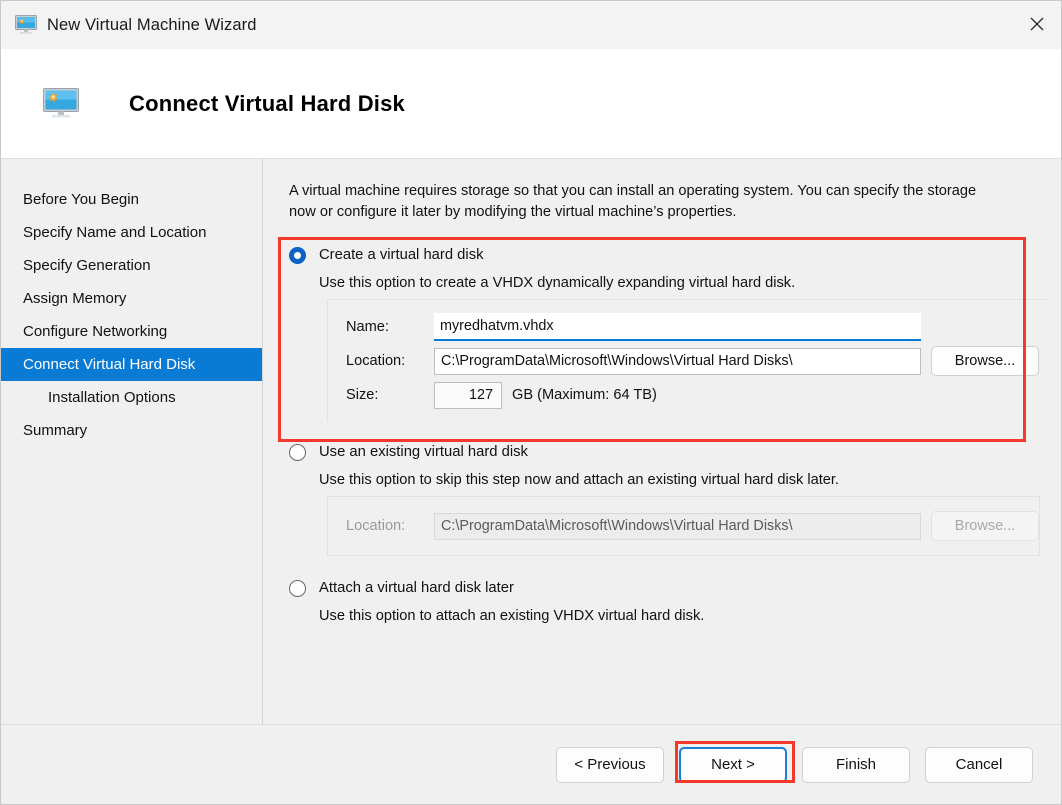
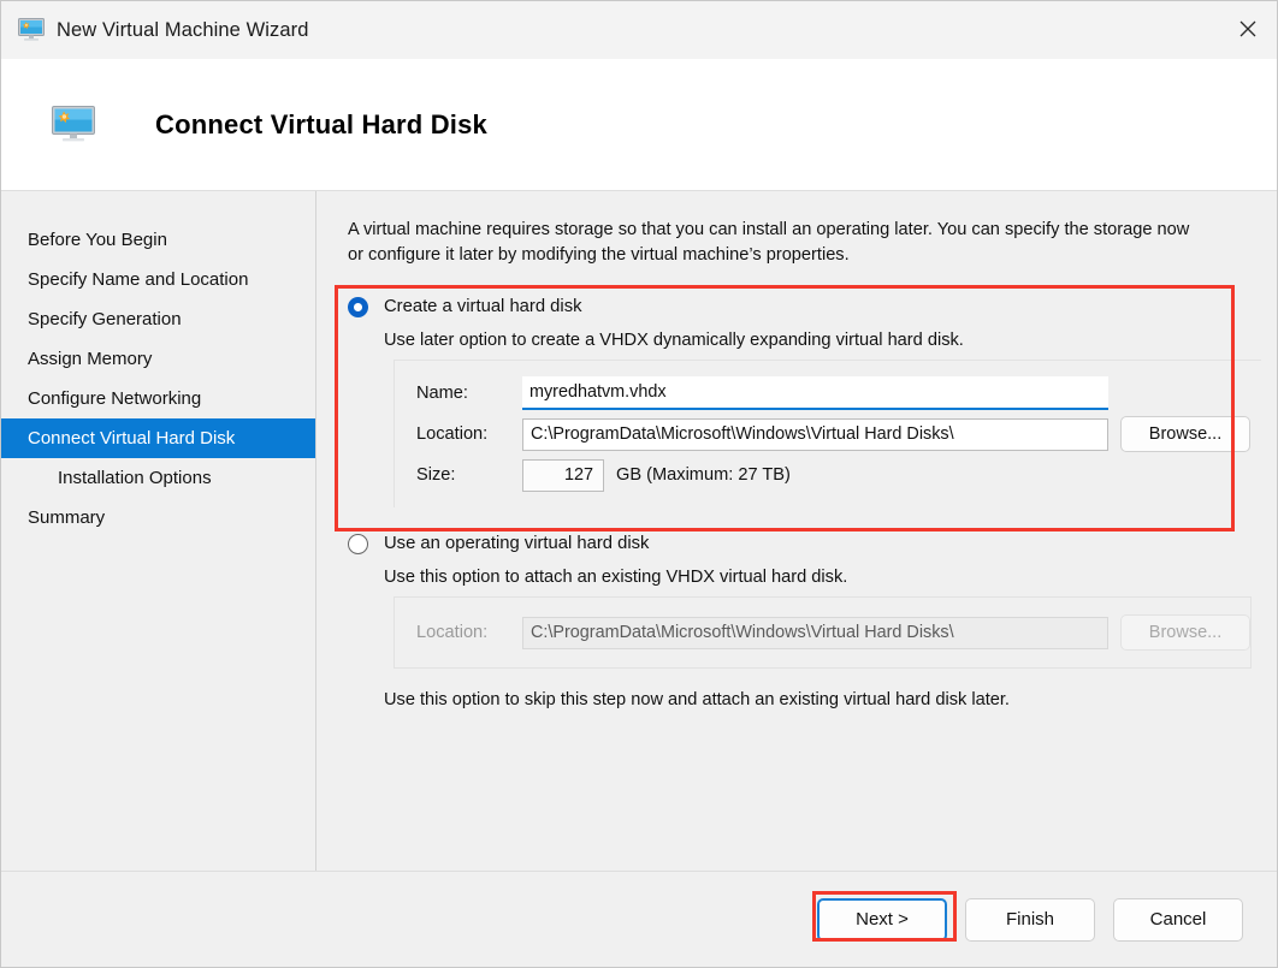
  New Virtual Machine Wizard
  Connect Virtual Hard Disk
  Before You Begin
  Specify Name and Location
  Specify Generation
  Assign Memory
  Configure Networking
  Connect Virtual Hard Disk
  Installation Options
  Summary
- A virtual machine requires storage so that you can install an operating system. You can specify the storage now or configure it later by modifying the virtual machine’s properties.
+ A virtual machine requires storage so that you can install an operating later. You can specify the storage now or configure it later by modifying the virtual machine’s properties.
  Create a virtual hard disk
- Use this option to create a VHDX dynamically expanding virtual hard disk.
+ Use later option to create a VHDX dynamically expanding virtual hard disk.
  Name:
  myredhatvm.vhdx
  Location:
  C:\ProgramData\Microsoft\Windows\Virtual Hard Disks\
  Browse...
  Size:
  127
- GB (Maximum: 64 TB)
+ GB (Maximum: 27 TB)
- Use an existing virtual hard disk
+ Use an operating virtual hard disk
- Use this option to skip this step now and attach an existing virtual hard disk later.
+ Use this option to attach an existing VHDX virtual hard disk.
  Location:
  C:\ProgramData\Microsoft\Windows\Virtual Hard Disks\
  Browse...
- Attach a virtual hard disk later
- Use this option to attach an existing VHDX virtual hard disk.
+ Use this option to skip this step now and attach an existing virtual hard disk later.
- < Previous
  Next >
  Finish
  Cancel
